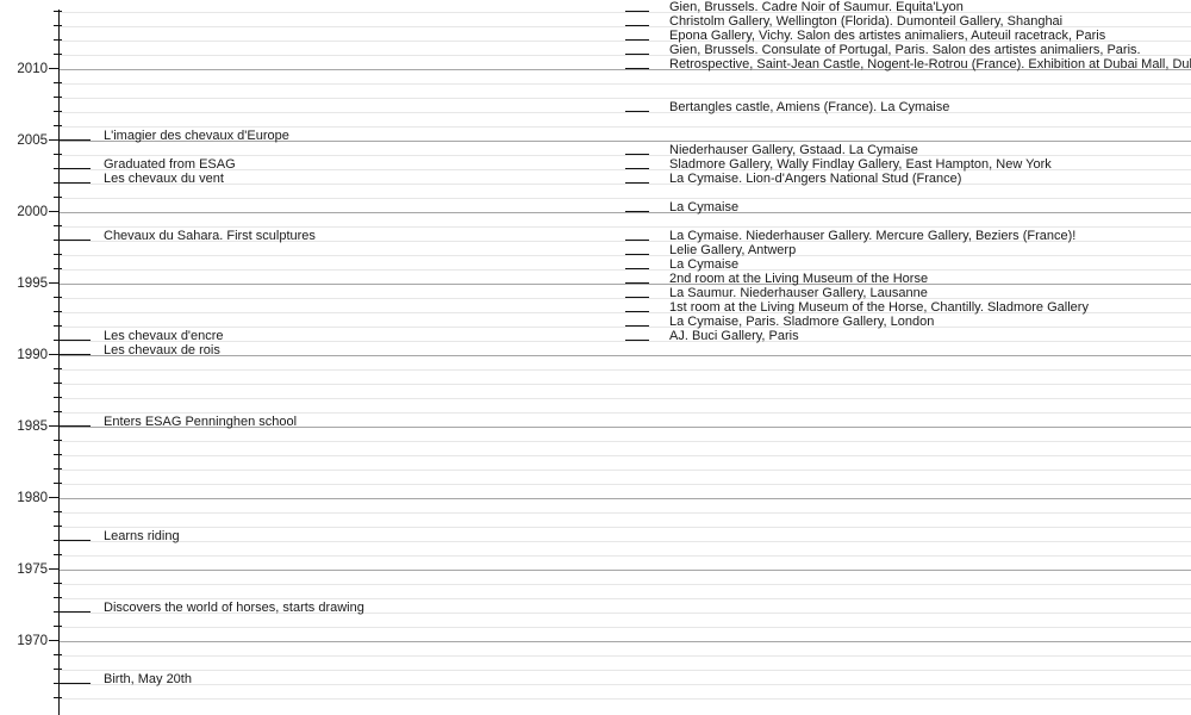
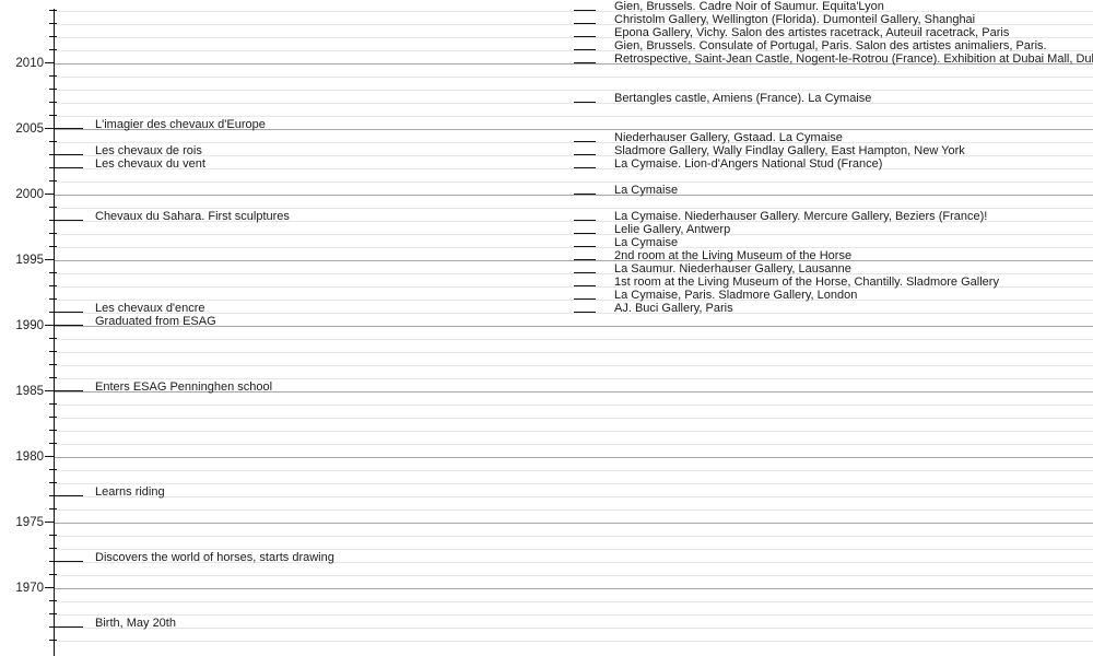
  2010
  2005
  2000
  1995
  1990
  1985
  1980
  1975
  1970
  L'imagier des chevaux d'Europe
- Graduated from ESAG
+ Les chevaux de rois
  Les chevaux du vent
  Chevaux du Sahara. First sculptures
  Les chevaux d'encre
- Les chevaux de rois
+ Graduated from ESAG
  Enters ESAG Penninghen school
  Learns riding
  Discovers the world of horses, starts drawing
  Birth, May 20th
  Gien, Brussels. Cadre Noir of Saumur. Equita'Lyon
  Christolm Gallery, Wellington (Florida). Dumonteil Gallery, Shanghai
- Epona Gallery, Vichy. Salon des artistes animaliers, Auteuil racetrack, Paris
+ Epona Gallery, Vichy. Salon des artistes racetrack, Auteuil racetrack, Paris
  Gien, Brussels. Consulate of Portugal, Paris. Salon des artistes animaliers, Paris.
  Retrospective, Saint-Jean Castle, Nogent-le-Rotrou (France). Exhibition at Dubai Mall, Du
  Bertangles castle, Amiens (France). La Cymaise
  Niederhauser Gallery, Gstaad. La Cymaise
  Sladmore Gallery, Wally Findlay Gallery, East Hampton, New York
  La Cymaise. Lion-d'Angers National Stud (France)
  La Cymaise
  La Cymaise. Niederhauser Gallery. Mercure Gallery, Beziers (France)!
  Lelie Gallery, Antwerp
  La Cymaise
  2nd room at the Living Museum of the Horse
  La Saumur. Niederhauser Gallery, Lausanne
  1st room at the Living Museum of the Horse, Chantilly. Sladmore Gallery
  La Cymaise, Paris. Sladmore Gallery, London
  AJ. Buci Gallery, Paris
